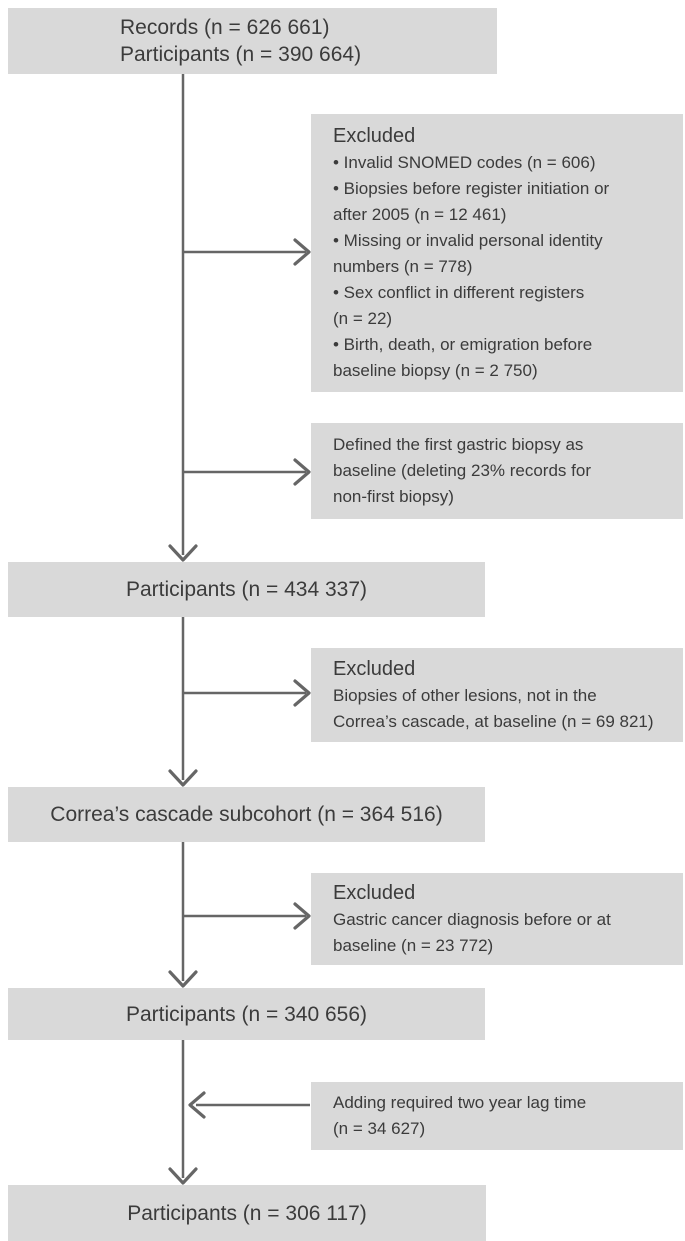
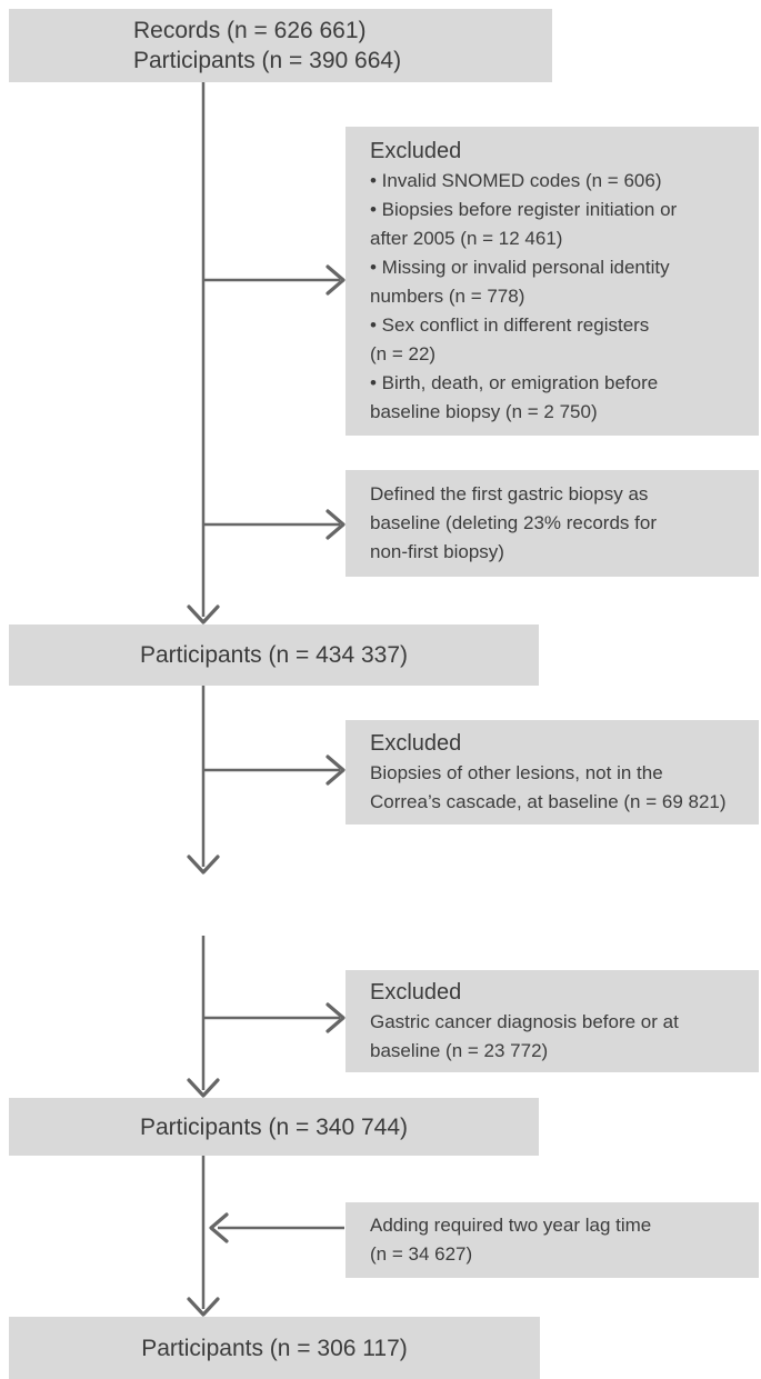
  Records (n = 626 661)
  Participants (n = 390 664)
  Excluded
  • Invalid SNOMED codes (n = 606)
  • Biopsies before register initiation or
  after 2005 (n = 12 461)
  • Missing or invalid personal identity
  numbers (n = 778)
  • Sex conflict in different registers
  (n = 22)
  • Birth, death, or emigration before
  baseline biopsy (n = 2 750)
  Defined the first gastric biopsy as
  baseline (deleting 23% records for
  non-first biopsy)
  Participants (n = 434 337)
  Excluded
  Biopsies of other lesions, not in the
  Correa’s cascade, at baseline (n = 69 821)
- Correa’s cascade subcohort (n = 364 516)
  Excluded
  Gastric cancer diagnosis before or at
  baseline (n = 23 772)
- Participants (n = 340 656)
+ Participants (n = 340 744)
  Adding required two year lag time
  (n = 34 627)
  Participants (n = 306 117)
